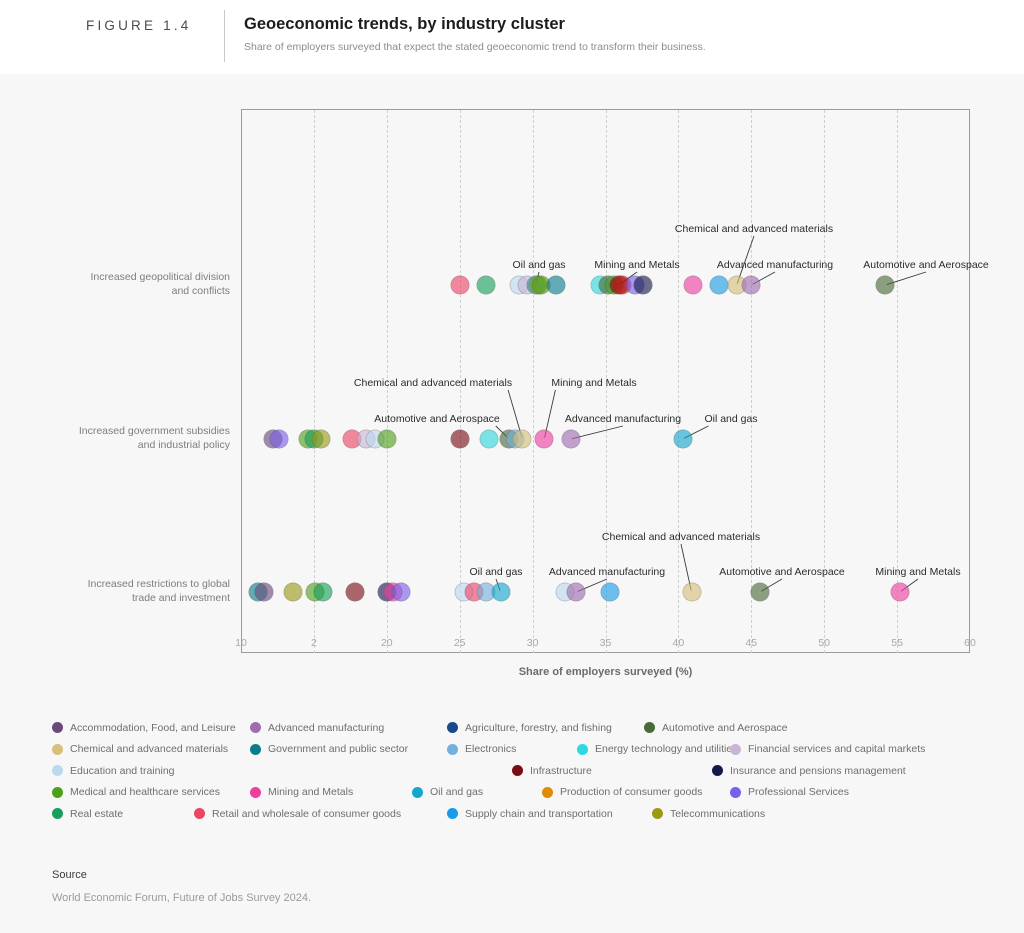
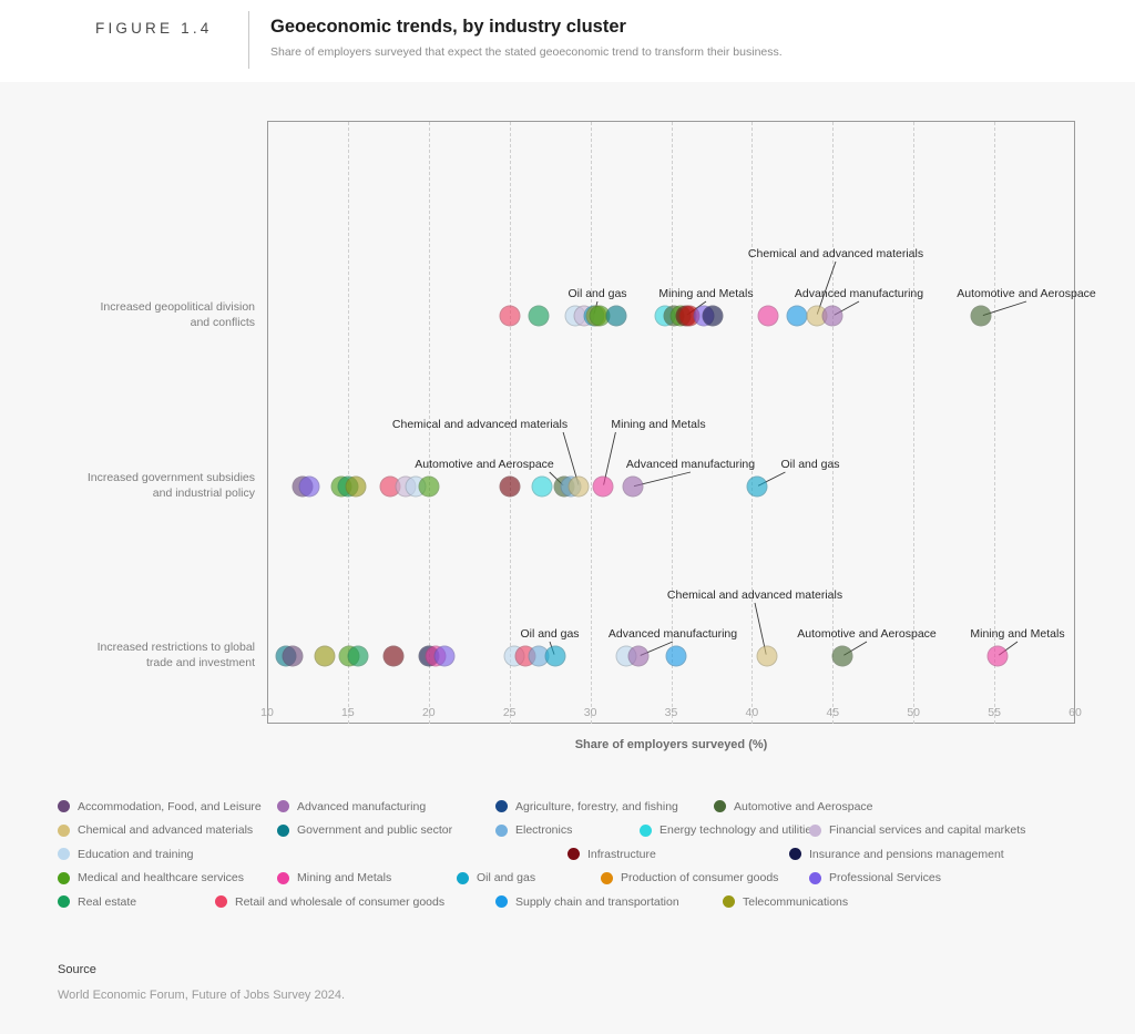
  FIGURE 1.4
  Geoeconomic trends, by industry cluster
  Share of employers surveyed that expect the stated geoeconomic trend to transform their business.
  10
- 2
+ 15
  20
  25
  30
  35
  40
  45
  50
  55
  60
  Share of employers surveyed (%)
  Increased geopolitical division
  and conflicts
  Increased government subsidies
  and industrial policy
  Increased restrictions to global
  trade and investment
  Oil and gas
  Mining and Metals
  Chemical and advanced materials
  Advanced manufacturing
  Automotive and Aerospace
  Chemical and advanced materials
  Automotive and Aerospace
  Mining and Metals
  Advanced manufacturing
  Oil and gas
  Oil and gas
  Advanced manufacturing
  Chemical and advanced materials
  Automotive and Aerospace
  Mining and Metals
  Accommodation, Food, and Leisure
  Advanced manufacturing
  Agriculture, forestry, and fishing
  Automotive and Aerospace
  Chemical and advanced materials
  Government and public sector
  Electronics
  Energy technology and utiliti
  Financial services and capital markets
  Education and training
  Infrastructure
  Insurance and pensions management
  Medical and healthcare services
  Mining and Metals
  Oil and gas
  Production of consumer goods
  Professional Services
  Real estate
  Retail and wholesale of consumer goods
  Supply chain and transportation
  Telecommunications
  Source
  World Economic Forum, Future of Jobs Survey 2024.
